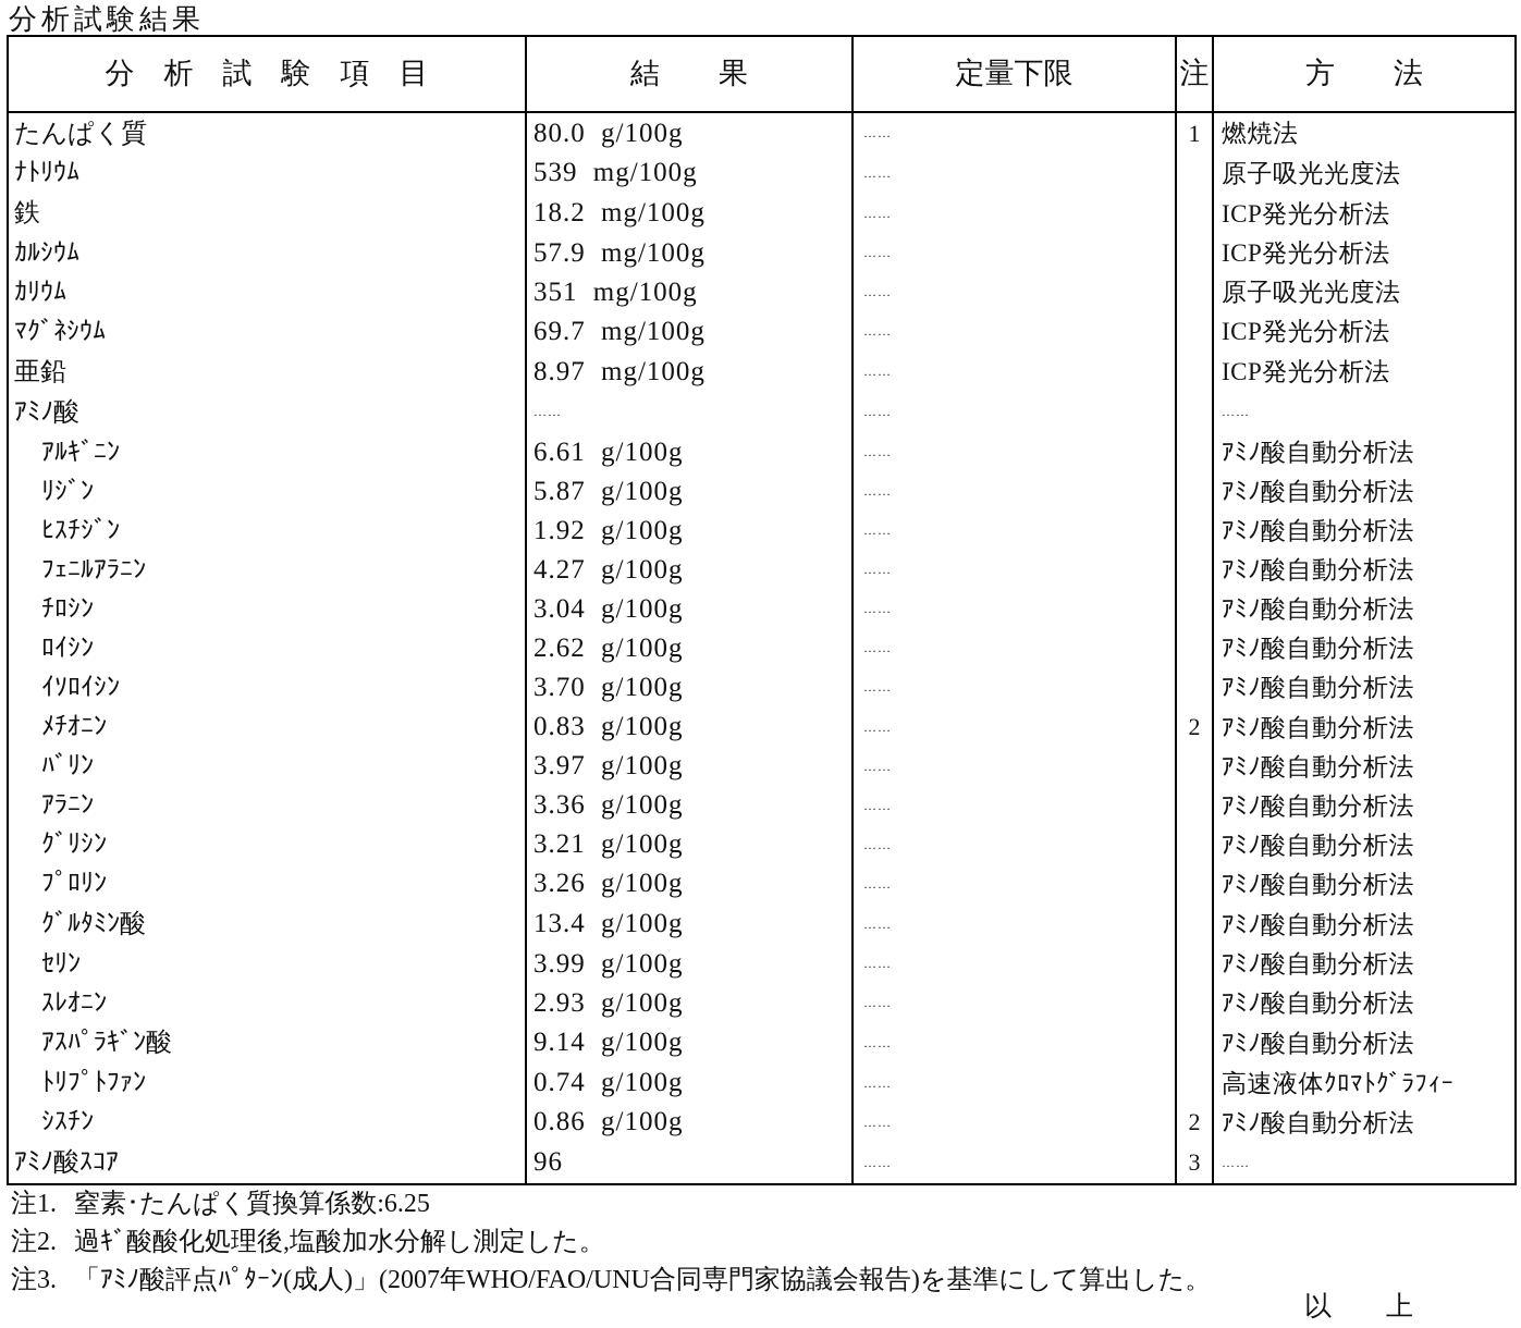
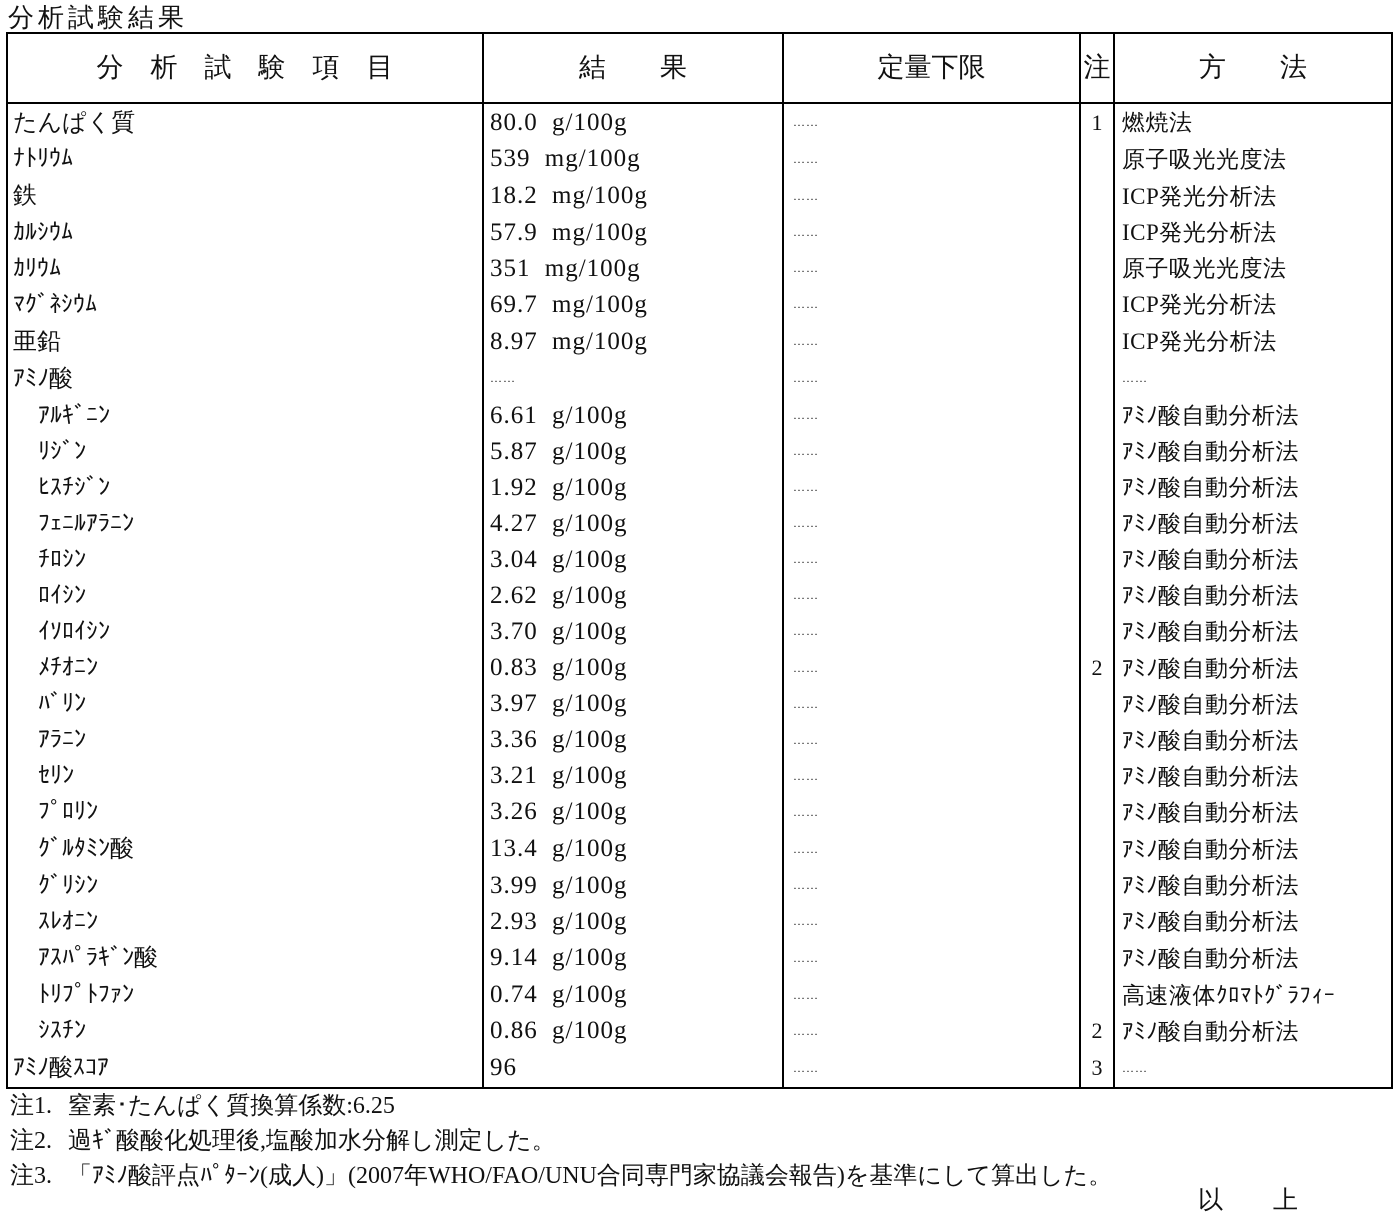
  分析試験結果
  分 析 試 験 項 目	結 果	定量下限	注	方 法
  たんぱく質	80.0 g/100g	……	1	燃焼法
  ﾅﾄﾘｳﾑ	539 mg/100g	……		原子吸光光度法
  鉄	18.2 mg/100g	……		ICP発光分析法
  ｶﾙｼｳﾑ	57.9 mg/100g	……		ICP発光分析法
  ｶﾘｳﾑ	351 mg/100g	……		原子吸光光度法
  ﾏｸﾞﾈｼｳﾑ	69.7 mg/100g	……		ICP発光分析法
  亜鉛	8.97 mg/100g	……		ICP発光分析法
  ｱﾐﾉ酸	……	……		……
  ｱﾙｷﾞﾆﾝ	6.61 g/100g	……		ｱﾐﾉ酸自動分析法
  ﾘｼﾞﾝ	5.87 g/100g	……		ｱﾐﾉ酸自動分析法
  ﾋｽﾁｼﾞﾝ	1.92 g/100g	……		ｱﾐﾉ酸自動分析法
  ﾌｪﾆﾙｱﾗﾆﾝ	4.27 g/100g	……		ｱﾐﾉ酸自動分析法
  ﾁﾛｼﾝ	3.04 g/100g	……		ｱﾐﾉ酸自動分析法
  ﾛｲｼﾝ	2.62 g/100g	……		ｱﾐﾉ酸自動分析法
  ｲｿﾛｲｼﾝ	3.70 g/100g	……		ｱﾐﾉ酸自動分析法
  ﾒﾁｵﾆﾝ	0.83 g/100g	……	2	ｱﾐﾉ酸自動分析法
  ﾊﾞﾘﾝ	3.97 g/100g	……		ｱﾐﾉ酸自動分析法
  ｱﾗﾆﾝ	3.36 g/100g	……		ｱﾐﾉ酸自動分析法
- ｸﾞﾘｼﾝ	3.21 g/100g	……		ｱﾐﾉ酸自動分析法
+ ｾﾘﾝ	3.21 g/100g	……		ｱﾐﾉ酸自動分析法
  ﾌﾟﾛﾘﾝ	3.26 g/100g	……		ｱﾐﾉ酸自動分析法
  ｸﾞﾙﾀﾐﾝ酸	13.4 g/100g	……		ｱﾐﾉ酸自動分析法
- ｾﾘﾝ	3.99 g/100g	……		ｱﾐﾉ酸自動分析法
+ ｸﾞﾘｼﾝ	3.99 g/100g	……		ｱﾐﾉ酸自動分析法
  ｽﾚｵﾆﾝ	2.93 g/100g	……		ｱﾐﾉ酸自動分析法
  ｱｽﾊﾟﾗｷﾞﾝ酸	9.14 g/100g	……		ｱﾐﾉ酸自動分析法
  ﾄﾘﾌﾟﾄﾌｧﾝ	0.74 g/100g	……		高速液体ｸﾛﾏﾄｸﾞﾗﾌｨｰ
  ｼｽﾁﾝ	0.86 g/100g	……	2	ｱﾐﾉ酸自動分析法
  ｱﾐﾉ酸ｽｺｱ	96	……	3	……
  注1. 窒素･たんぱく質換算係数:6.25
  注2. 過ｷﾞ酸酸化処理後,塩酸加水分解し測定した。
  注3. 「ｱﾐﾉ酸評点ﾊﾟﾀｰﾝ(成人)」(2007年WHO/FAO/UNU合同専門家協議会報告)を基準にして算出した。
  以 上
